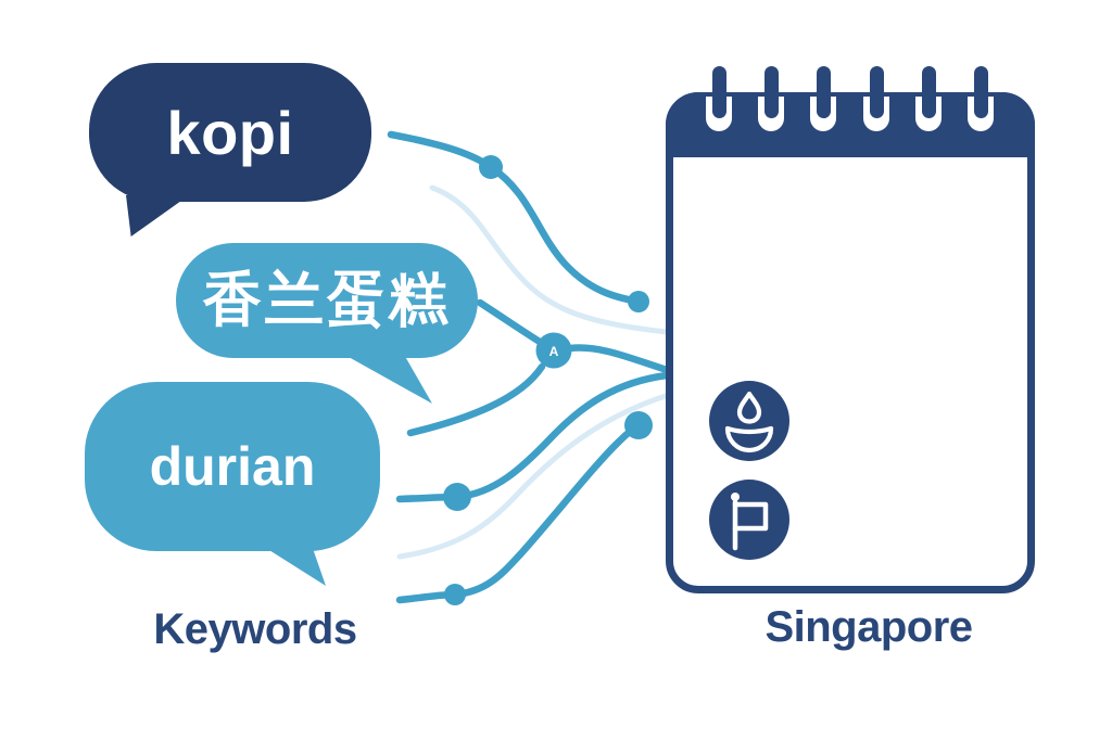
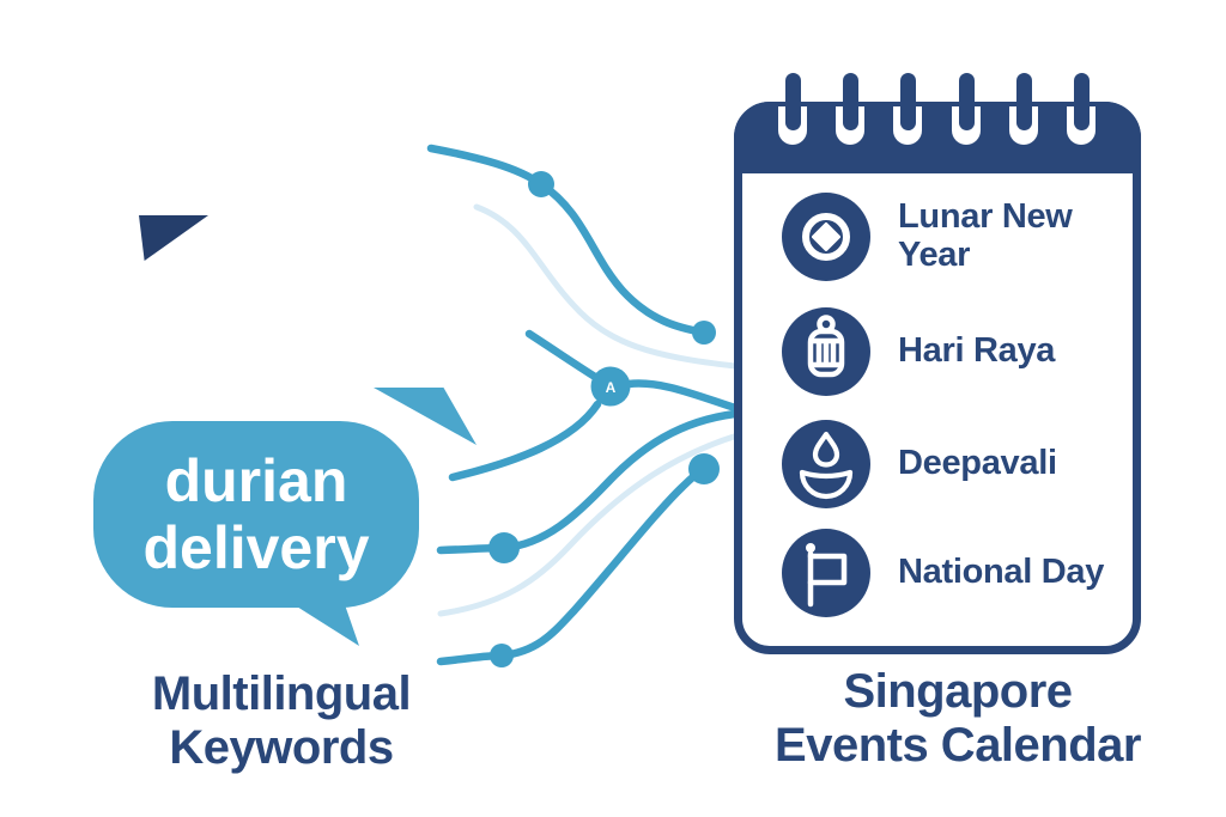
  A
- kopi
- 香兰蛋糕
  durian
+ delivery
+ Lunar New Year
+ Hari Raya
+ Deepavali
+ National Day
+ Multilingual
  Keywords
  Singapore
+ Events Calendar
